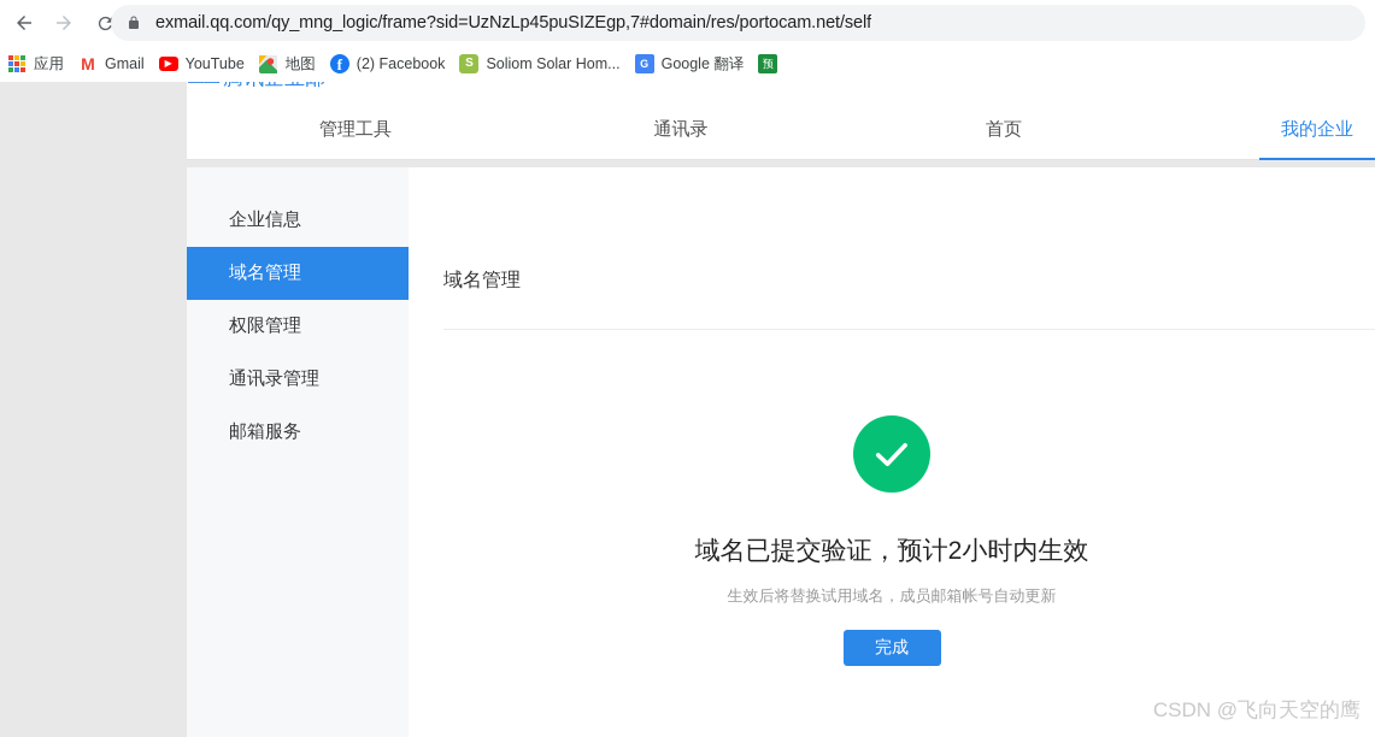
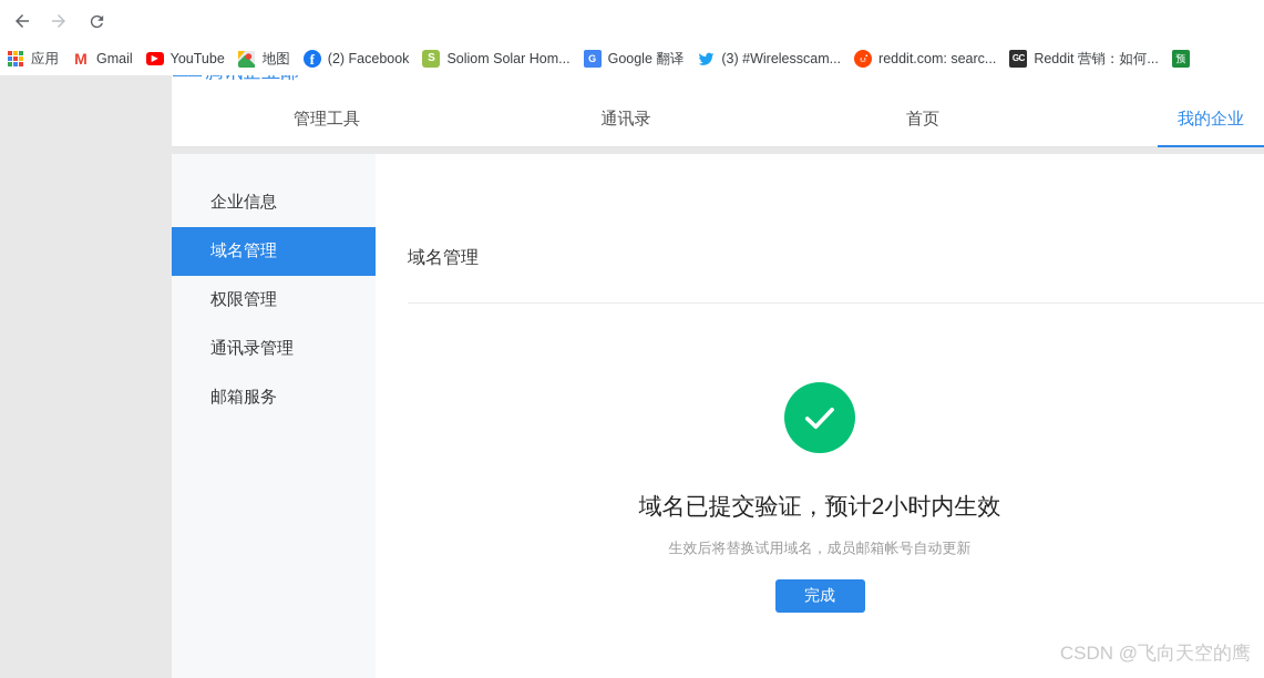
- exmail.qq.com/qy_mng_logic/frame?sid=UzNzLp45puSIZEgp,7#domain/res/portocam.net/self
  应用
  M
  Gmail
  ▶
  YouTube
  地图
  f
  (2) Facebook
  S
  Soliom Solar Hom...
  G
  Google 翻译
+ (3) #Wirelesscam...
+ reddit.com: searc...
+ GC
+ Reddit 营销：如何...
  预
  管理工具
  通讯录
  首页
  我的企业
  企业信息
  域名管理
  权限管理
  通讯录管理
  邮箱服务
  域名管理
  域名已提交验证，预计2小时内生效
  生效后将替换试用域名，成员邮箱帐号自动更新
  完成
  CSDN @飞向天空的鹰
